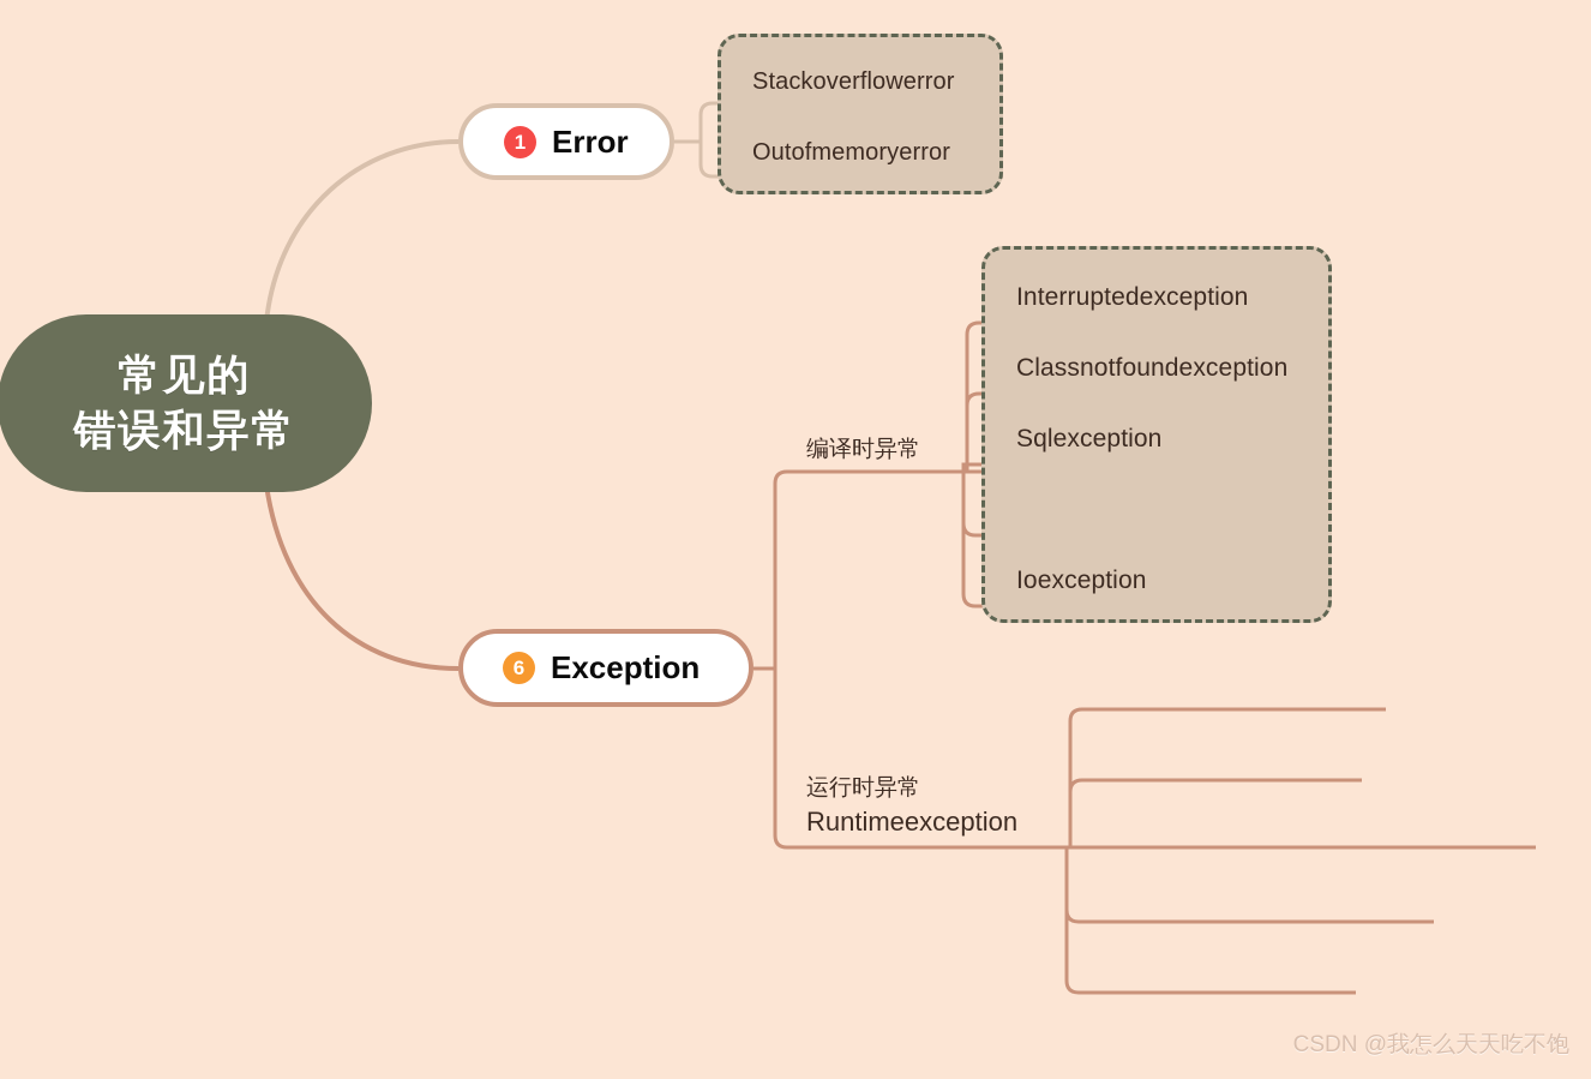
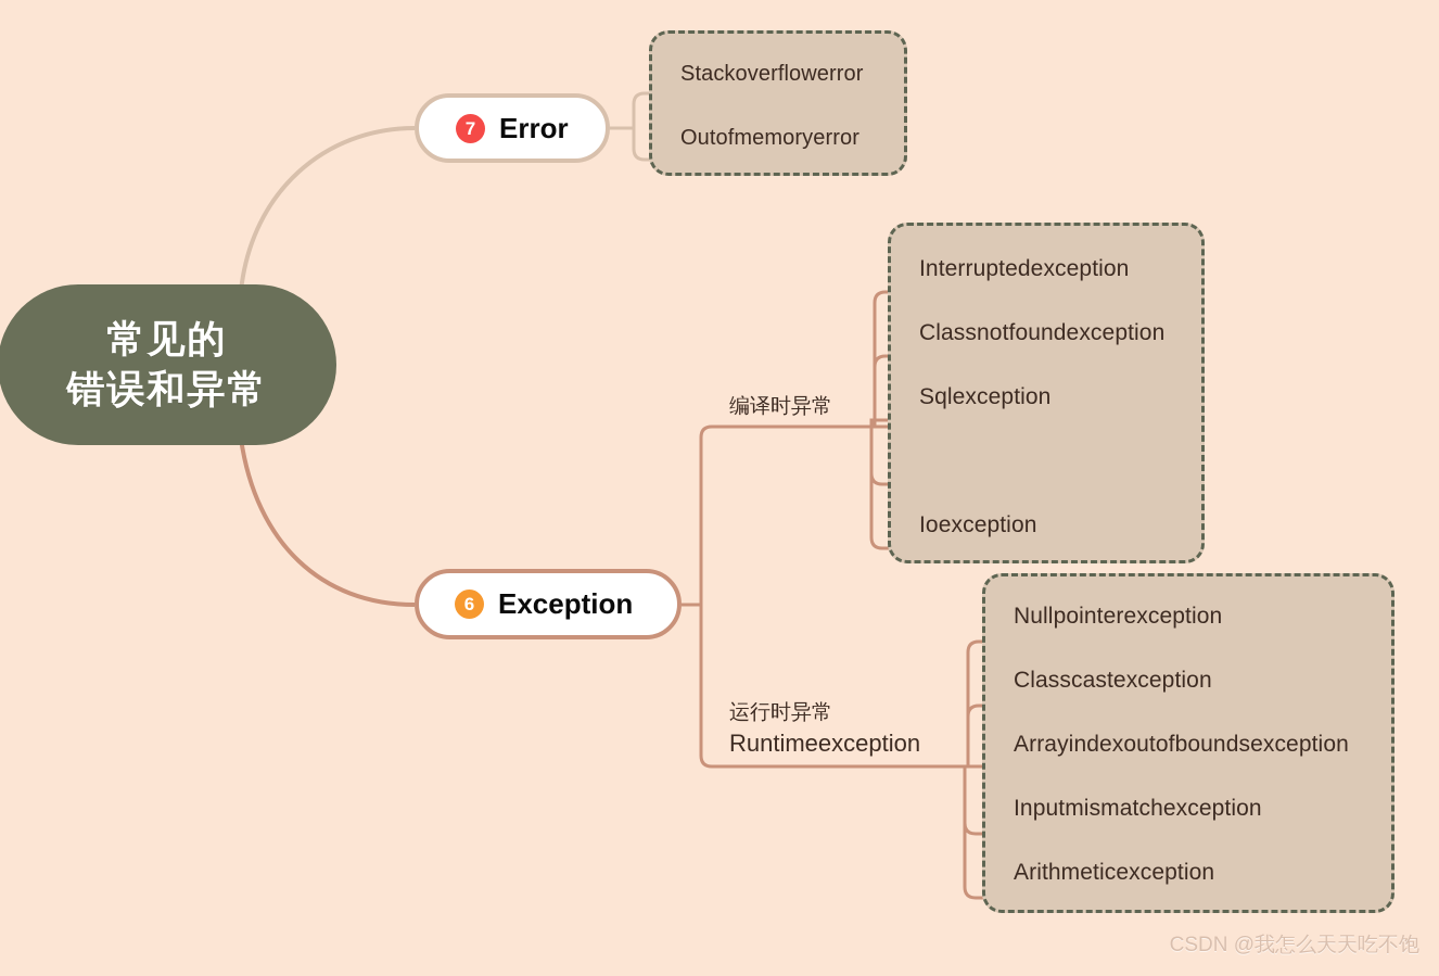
  常见的
  错误和异常
- 1
+ 7
  Error
  Stackoverflowerror
  Outofmemoryerror
  6
  Exception
  编译时异常
  运行时异常
  Runtimeexception
  Interruptedexception
  Classnotfoundexception
  Sqlexception
  Ioexception
+ Nullpointerexception
+ Classcastexception
+ Arrayindexoutofboundsexception
+ Inputmismatchexception
+ Arithmeticexception
  CSDN @我怎么天天吃不饱
